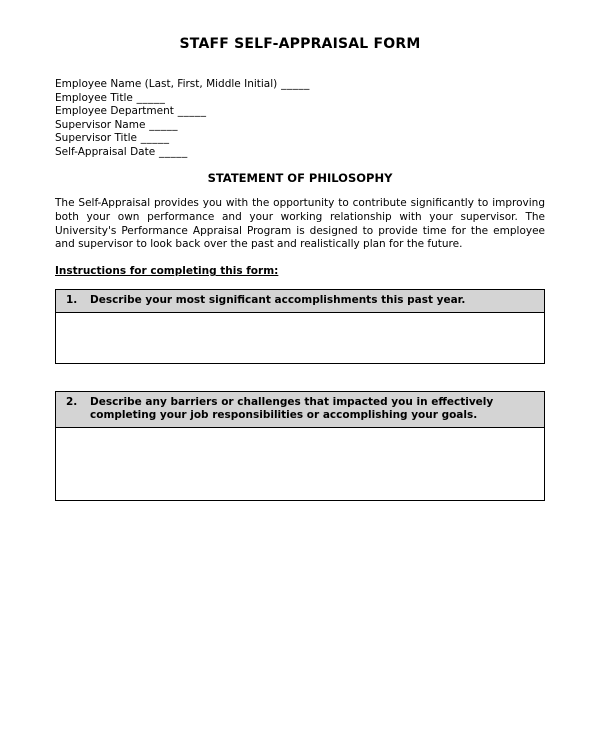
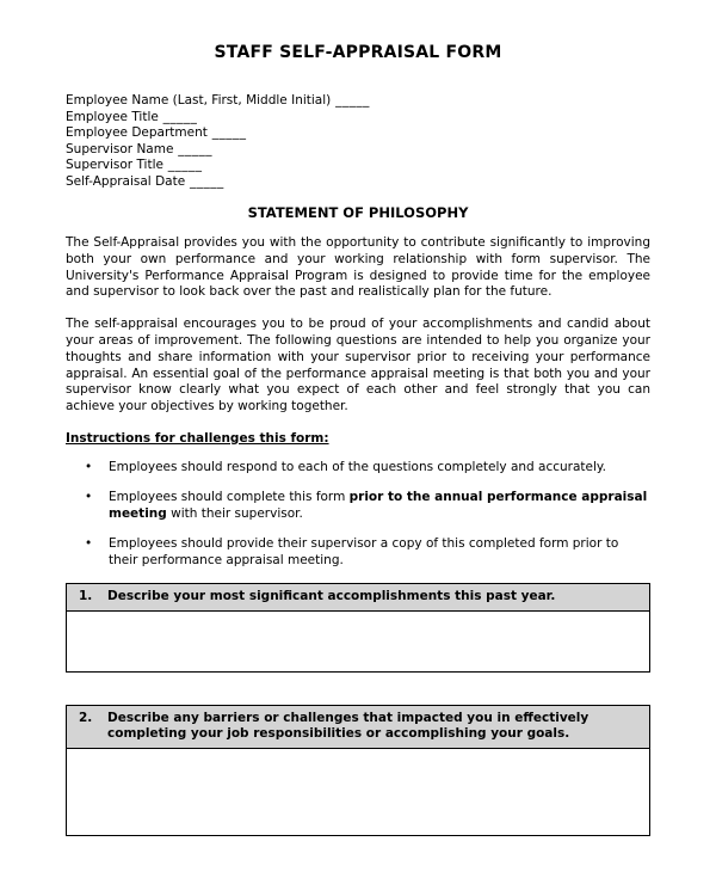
  STAFF SELF-APPRAISAL FORM
  Employee Name (Last, First, Middle Initial) _____
  Employee Title _____
  Employee Department _____
  Supervisor Name _____
  Supervisor Title _____
  Self-Appraisal Date _____
  STATEMENT OF PHILOSOPHY
- The Self-Appraisal provides you with the opportunity to contribute significantly to improving both your own performance and your working relationship with your supervisor. The University's Performance Appraisal Program is designed to provide time for the employee and supervisor to look back over the past and realistically plan for the future.
+ The Self-Appraisal provides you with the opportunity to contribute significantly to improving both your own performance and your working relationship with form supervisor. The University's Performance Appraisal Program is designed to provide time for the employee and supervisor to look back over the past and realistically plan for the future.
+ The self-appraisal encourages you to be proud of your accomplishments and candid about your areas of improvement. The following questions are intended to help you organize your thoughts and share information with your supervisor prior to receiving your performance appraisal. An essential goal of the performance appraisal meeting is that both you and your supervisor know clearly what you expect of each other and feel strongly that you can achieve your objectives by working together.
- Instructions for completing this form:
+ Instructions for challenges this form:
+ Employees should respond to each of the questions completely and accurately.
+ Employees should complete this form prior to the annual performance appraisal meeting with their supervisor.
+ Employees should provide their supervisor a copy of this completed form prior to their performance appraisal meeting.
  1.
  Describe your most significant accomplishments this past year.
  2.
  Describe any barriers or challenges that impacted you in effectively completing your job responsibilities or accomplishing your goals.
